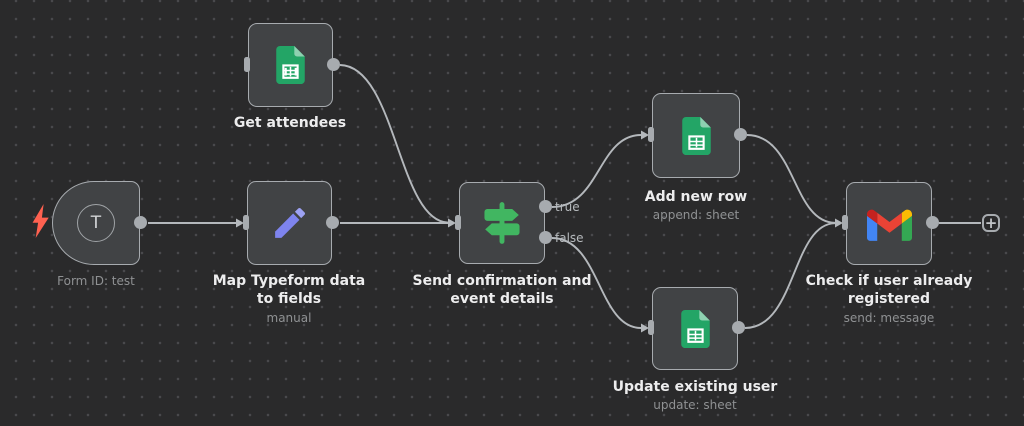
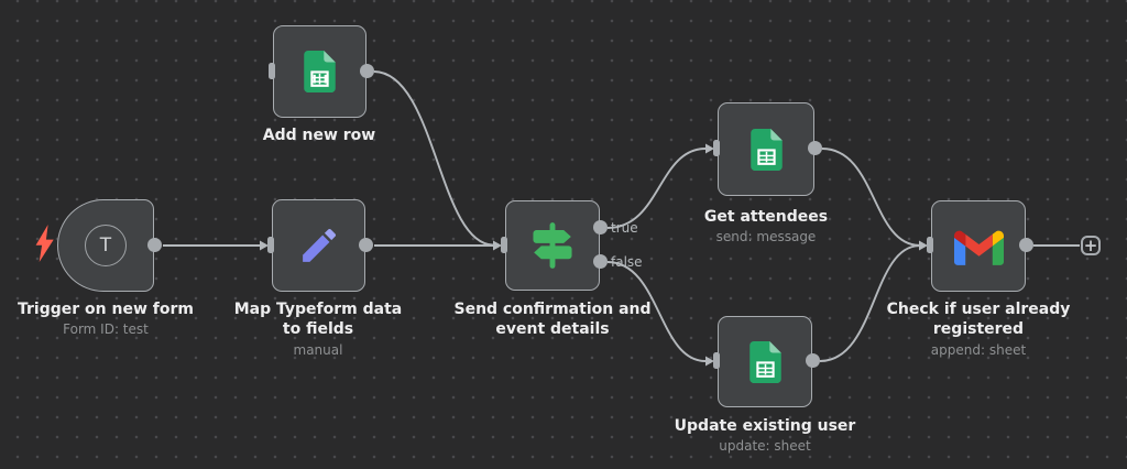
  T
+ Trigger on new form
  Form ID: test
- Get attendees
+ Add new row
  Map Typeform data to fields
  manual
  true
  false
  Send confirmation and event details
- Add new row
+ Get attendees
- append: sheet
+ send: message
  Update existing user
  update: sheet
  Check if user already registered
- send: message
+ append: sheet
  +
